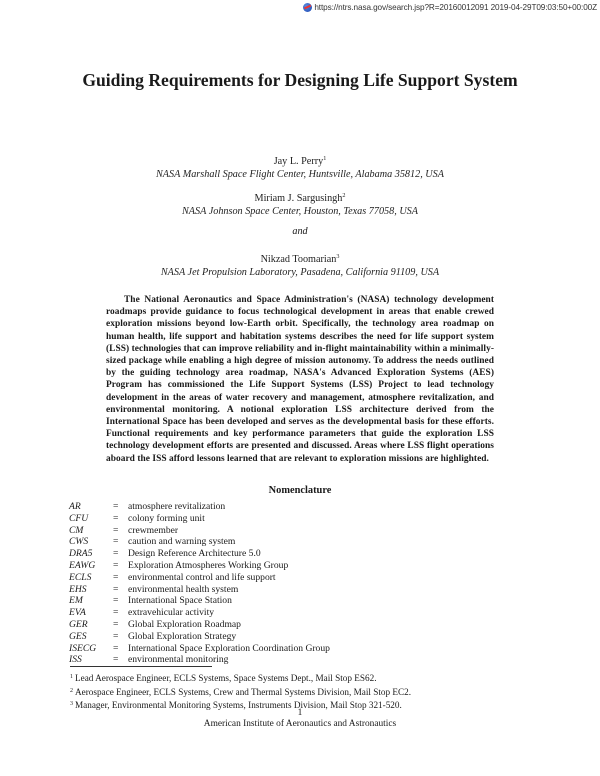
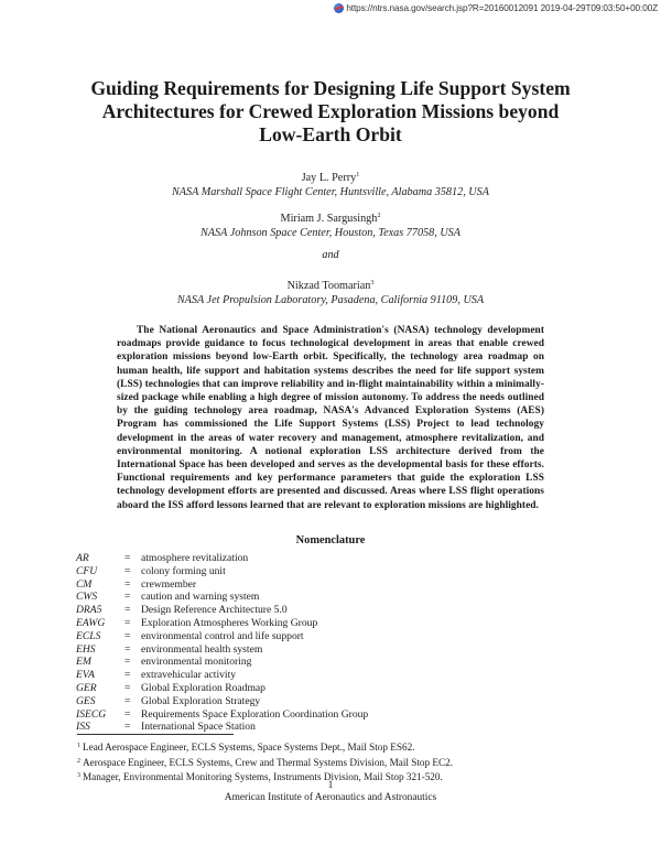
  https://ntrs.nasa.gov/search.jsp?R=20160012091 2019-04-29T09:03:50+00:00Z
  Guiding Requirements for Designing Life Support System
+ Architectures for Crewed Exploration Missions beyond
+ Low-Earth Orbit
  Jay L. Perry
  NASA Marshall Space Flight Center, Huntsville, Alabama 35812, USA
  Miriam J. Sargusingh
  NASA Johnson Space Center, Houston, Texas 77058, USA
  and
  Nikzad Toomarian
  NASA Jet Propulsion Laboratory, Pasadena, California 91109, USA
  The National Aeronautics and Space Administration's (NASA) technology development roadmaps provide guidance to focus technological development in areas that enable crewed exploration missions beyond low-Earth orbit. Specifically, the technology area roadmap on human health, life support and habitation systems describes the need for life support system (LSS) technologies that can improve reliability and in-flight maintainability within a minimally-sized package while enabling a high degree of mission autonomy. To address the needs outlined by the guiding technology area roadmap, NASA's Advanced Exploration Systems (AES) Program has commissioned the Life Support Systems (LSS) Project to lead technology development in the areas of water recovery and management, atmosphere revitalization, and environmental monitoring. A notional exploration LSS architecture derived from the International Space has been developed and serves as the developmental basis for these efforts. Functional requirements and key performance parameters that guide the exploration LSS technology development efforts are presented and discussed. Areas where LSS flight operations aboard the ISS afford lessons learned that are relevant to exploration missions are highlighted.
  Nomenclature
  AR
  =
  atmosphere revitalization
  CFU
  =
  colony forming unit
  CM
  =
  crewmember
  CWS
  =
  caution and warning system
  DRA5
  =
  Design Reference Architecture 5.0
  EAWG
  =
  Exploration Atmospheres Working Group
  ECLS
  =
  environmental control and life support
  EHS
  =
  environmental health system
  EM
  =
- International Space Station
+ environmental monitoring
  EVA
  =
  extravehicular activity
  GER
  =
  Global Exploration Roadmap
  GES
  =
  Global Exploration Strategy
  ISECG
  =
- International Space Exploration Coordination Group
+ Requirements Space Exploration Coordination Group
  ISS
  =
- environmental monitoring
+ International Space Station
  Lead Aerospace Engineer, ECLS Systems, Space Systems Dept., Mail Stop ES62.
  Aerospace Engineer, ECLS Systems, Crew and Thermal Systems Division, Mail Stop EC2.
  Manager, Environmental Monitoring Systems, Instruments Division, Mail Stop 321-520.
  1
  American Institute of Aeronautics and Astronautics
